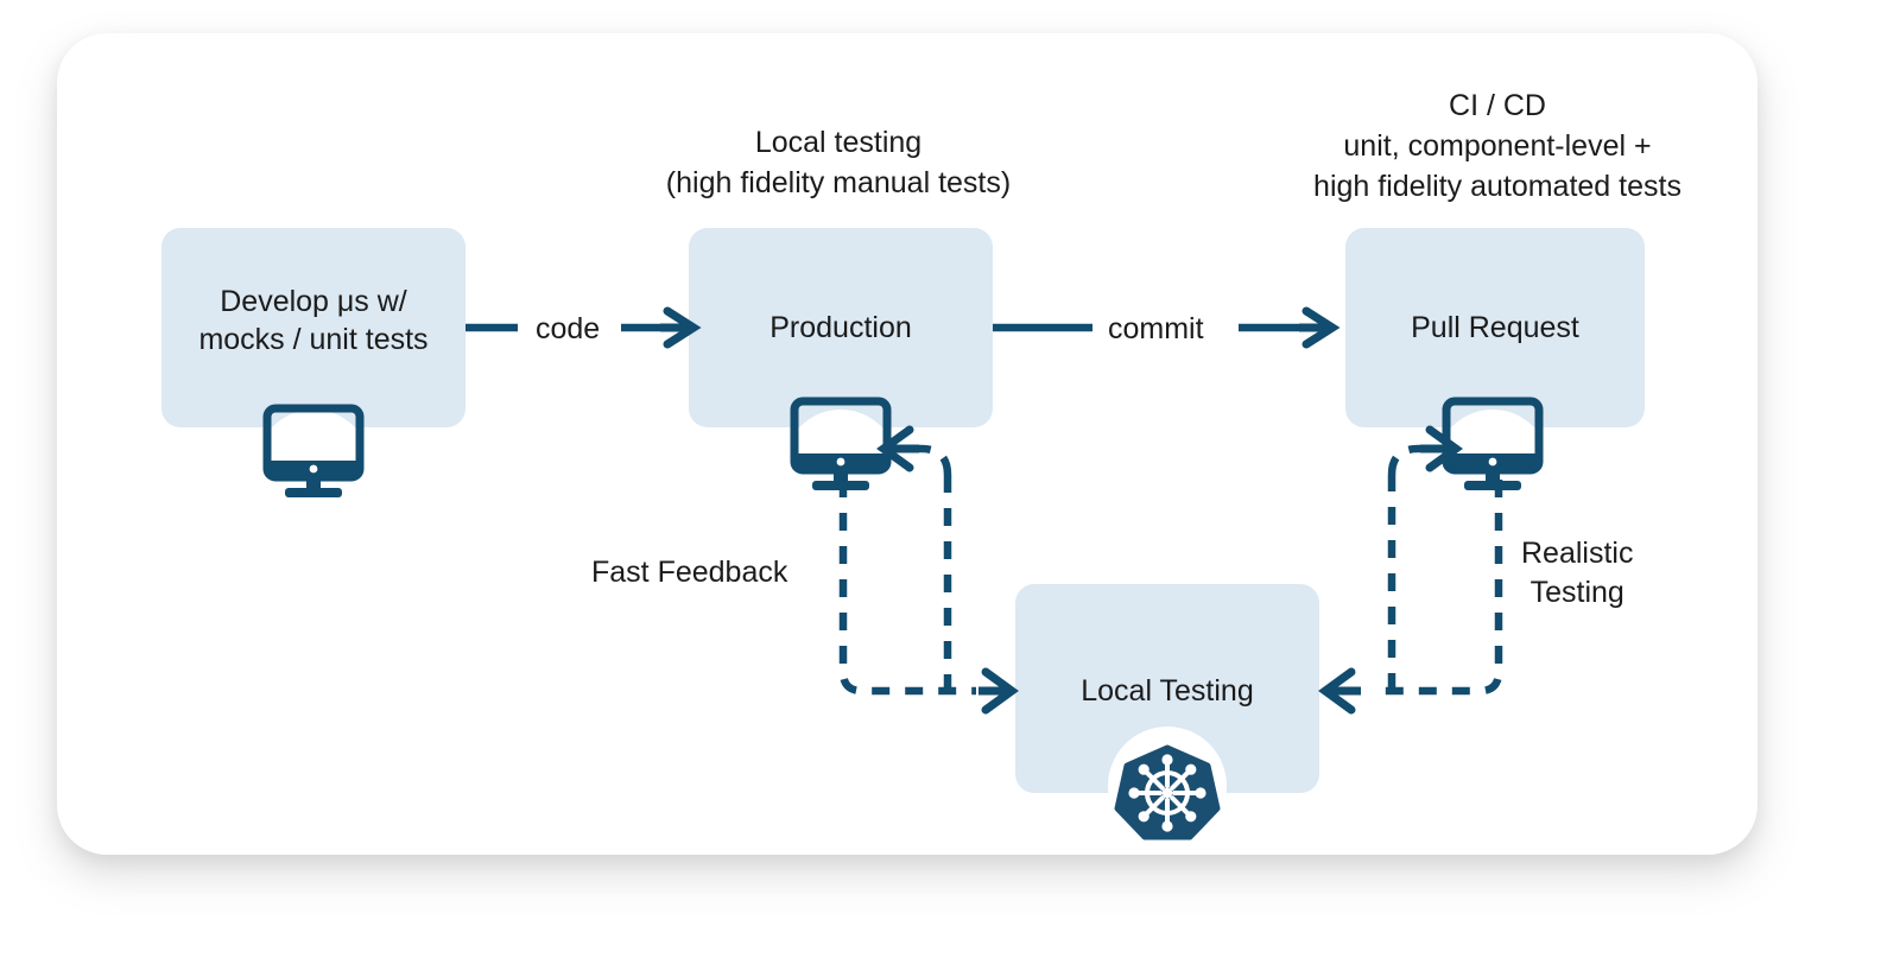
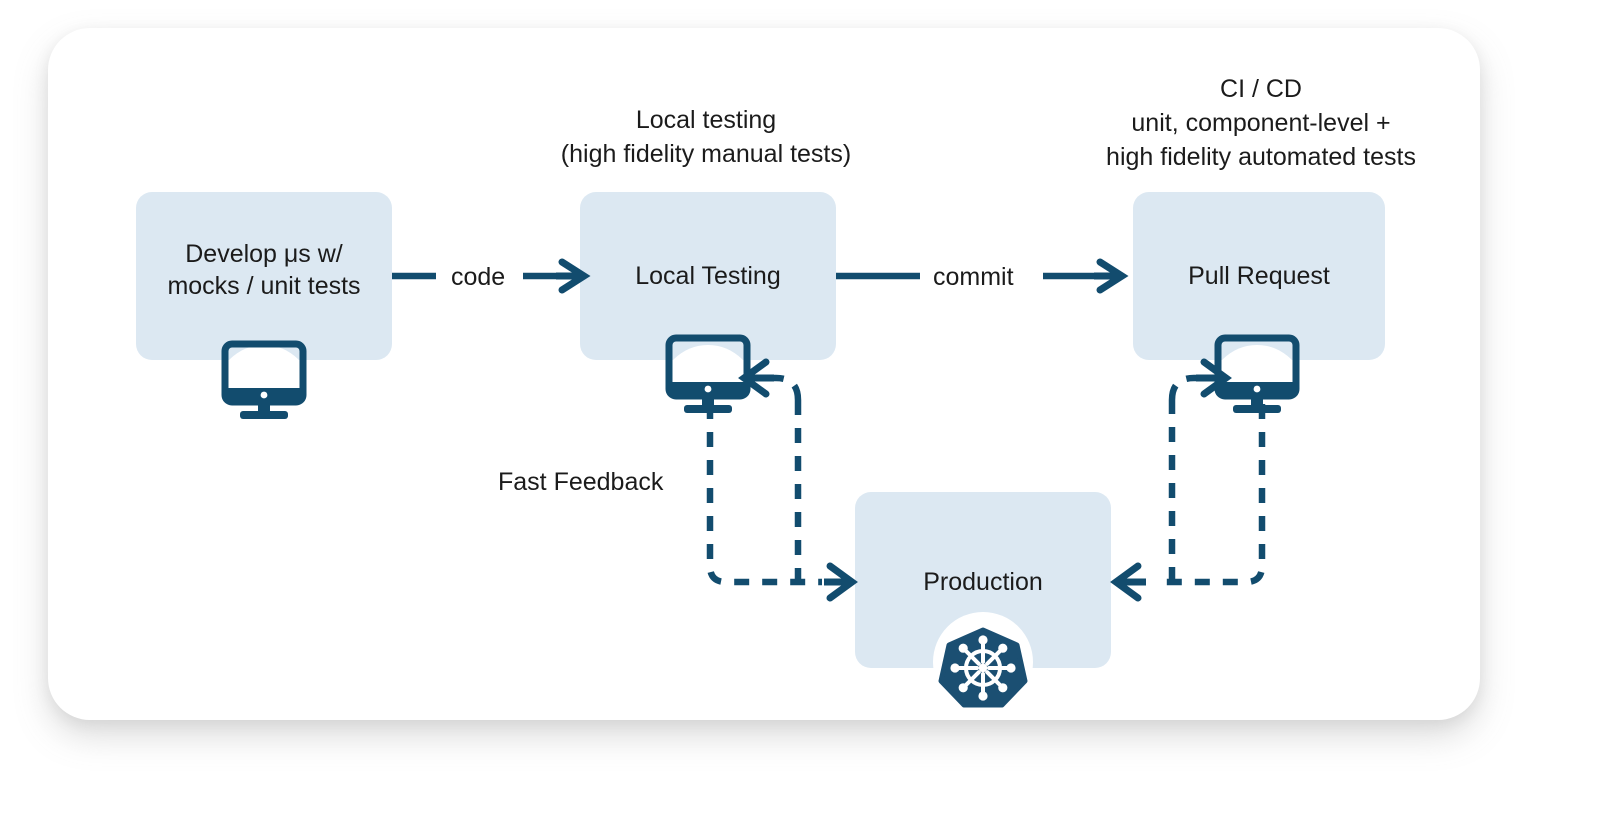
  Local testing
  (high fidelity manual tests)
  CI / CD
  unit, component-level +
  high fidelity automated tests
  Develop μs w/
  mocks / unit tests
- Production
+ Local Testing
  Pull Request
- Local Testing
+ Production
  code
  commit
  Fast Feedback
- Realistic
- Testing
